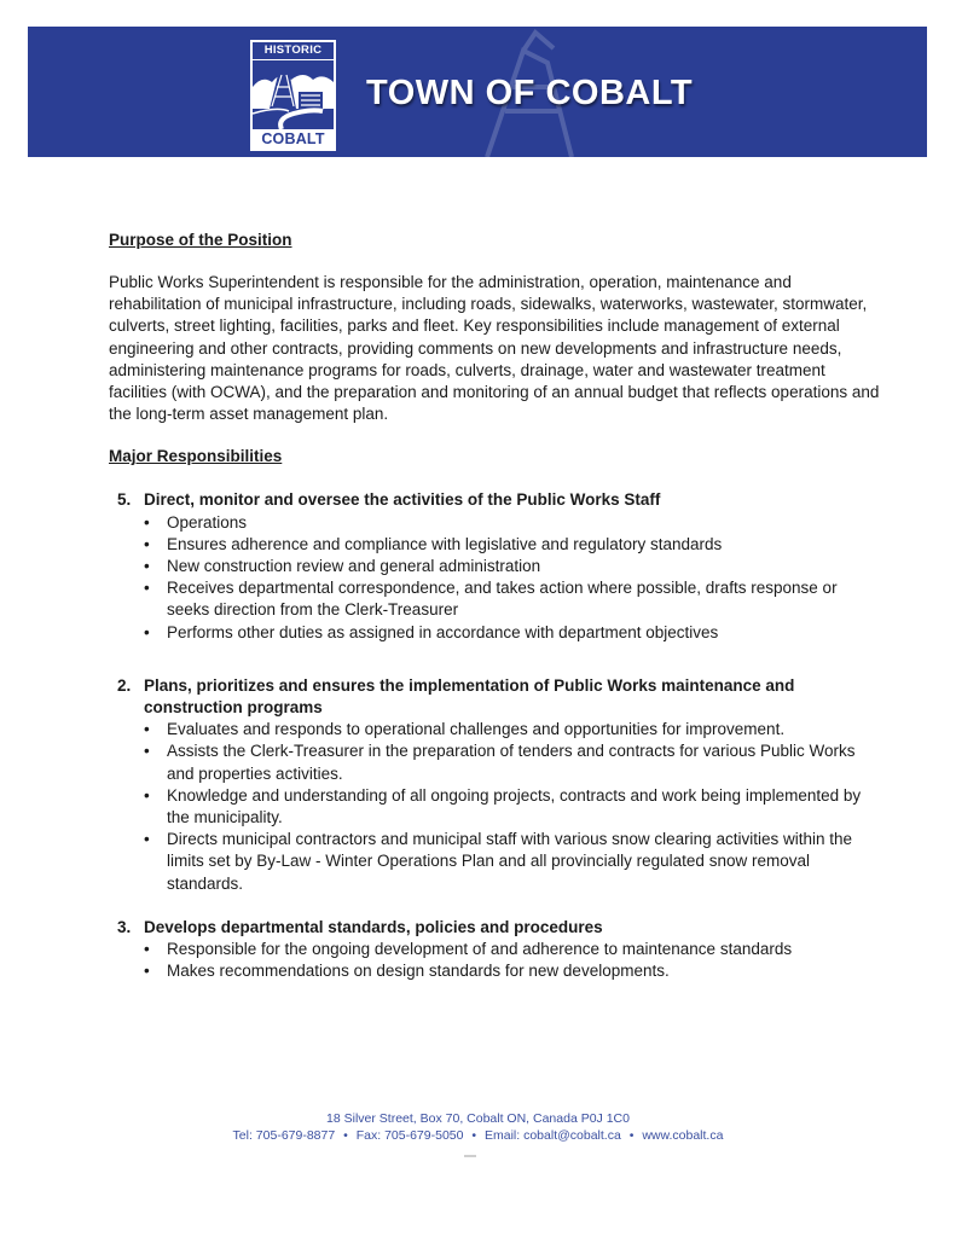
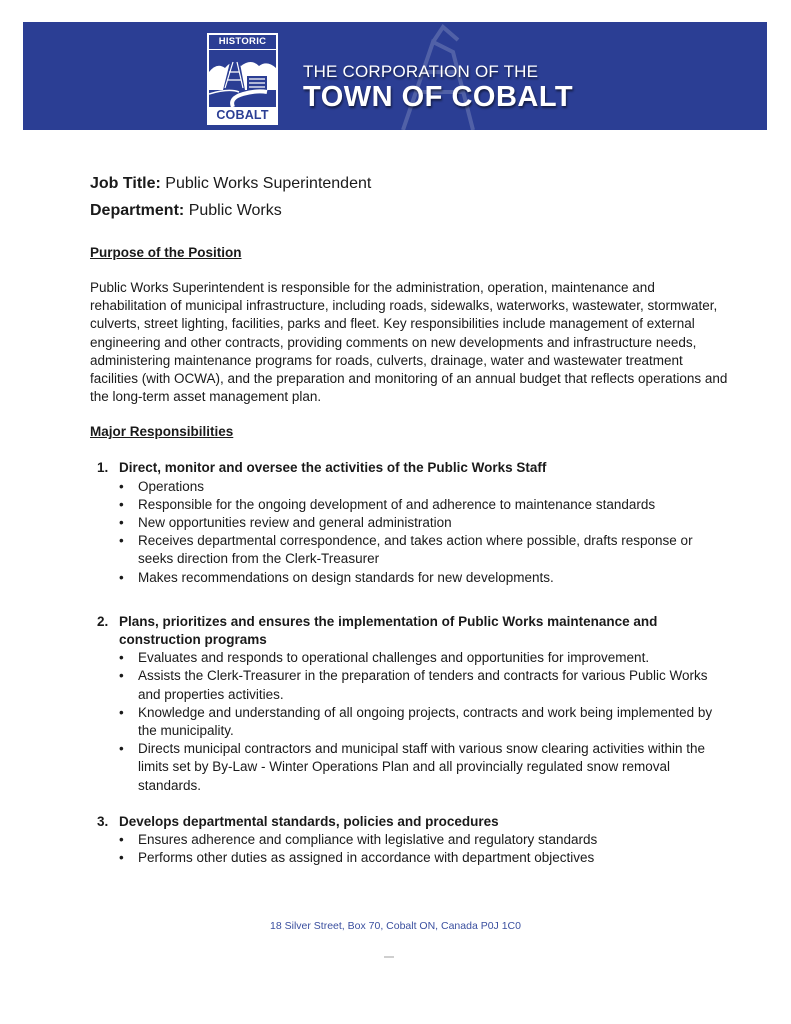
  HISTORIC
  COBALT
+ THE CORPORATION OF THE
  TOWN OF COBALT
+ Job Title: Public Works Superintendent
+ Department: Public Works
  Purpose of the Position
  Public Works Superintendent is responsible for the administration, operation, maintenance and rehabilitation of municipal infrastructure, including roads, sidewalks, waterworks, wastewater, stormwater, culverts, street lighting, facilities, parks and fleet. Key responsibilities include management of external engineering and other contracts, providing comments on new developments and infrastructure needs, administering maintenance programs for roads, culverts, drainage, water and wastewater treatment facilities (with OCWA), and the preparation and monitoring of an annual budget that reflects operations and the long-term asset management plan.
  Major Responsibilities
- 5.
+ 1.
  Direct, monitor and oversee the activities of the Public Works Staff
  •
  Operations
  •
- Ensures adherence and compliance with legislative and regulatory standards
+ Responsible for the ongoing development of and adherence to maintenance standards
  •
- New construction review and general administration
+ New opportunities review and general administration
  •
  Receives departmental correspondence, and takes action where possible, drafts response or seeks direction from the Clerk-Treasurer
  •
- Performs other duties as assigned in accordance with department objectives
+ Makes recommendations on design standards for new developments.
  2.
  Plans, prioritizes and ensures the implementation of Public Works maintenance and construction programs
  •
  Evaluates and responds to operational challenges and opportunities for improvement.
  •
  Assists the Clerk-Treasurer in the preparation of tenders and contracts for various Public Works and properties activities.
  •
  Knowledge and understanding of all ongoing projects, contracts and work being implemented by the municipality.
  •
  Directs municipal contractors and municipal staff with various snow clearing activities within the limits set by By-Law - Winter Operations Plan and all provincially regulated snow removal standards.
  3.
  Develops departmental standards, policies and procedures
  •
- Responsible for the ongoing development of and adherence to maintenance standards
+ Ensures adherence and compliance with legislative and regulatory standards
  •
- Makes recommendations on design standards for new developments.
+ Performs other duties as assigned in accordance with department objectives
  18 Silver Street, Box 70, Cobalt ON, Canada P0J 1C0
- Tel: 705-679-8877 • Fax: 705-679-5050 • Email: cobalt@cobalt.ca • www.cobalt.ca
